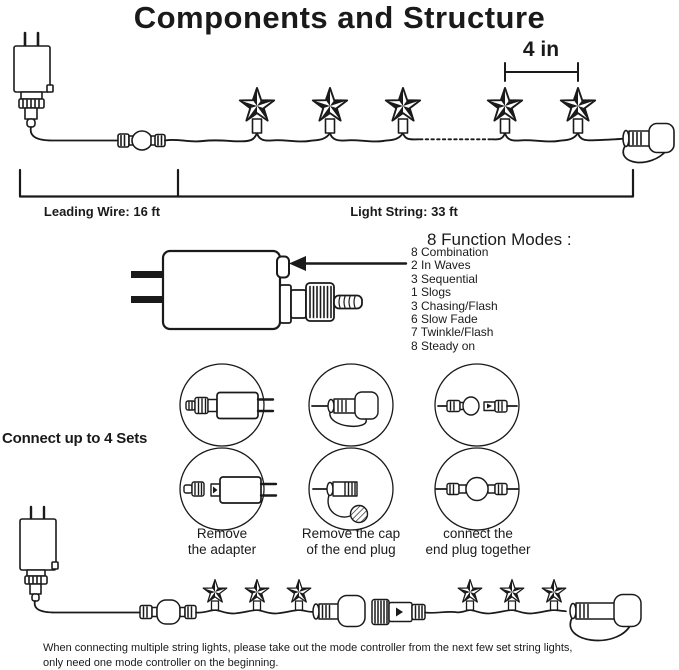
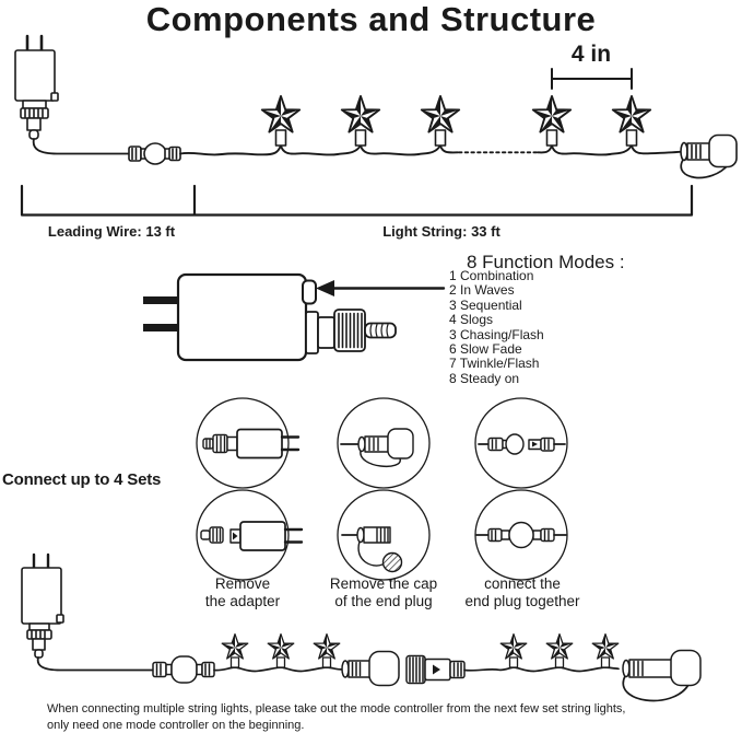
  Components and Structure
  4 in
- Leading Wire: 16 ft
+ Leading Wire: 13 ft
  Light String: 33 ft
  8 Function Modes :
- 8 Combination
+ 1 Combination
  2 In Waves
  3 Sequential
- 1 Slogs
+ 4 Slogs
  3 Chasing/Flash
  6 Slow Fade
  7 Twinkle/Flash
  8 Steady on
  Connect up to 4 Sets
  Remove
  the adapter
  Remove the cap
  of the end plug
  connect the
  end plug together
  When connecting multiple string lights, please take out the mode controller from the next few set string lights,
  only need one mode controller on the beginning.
